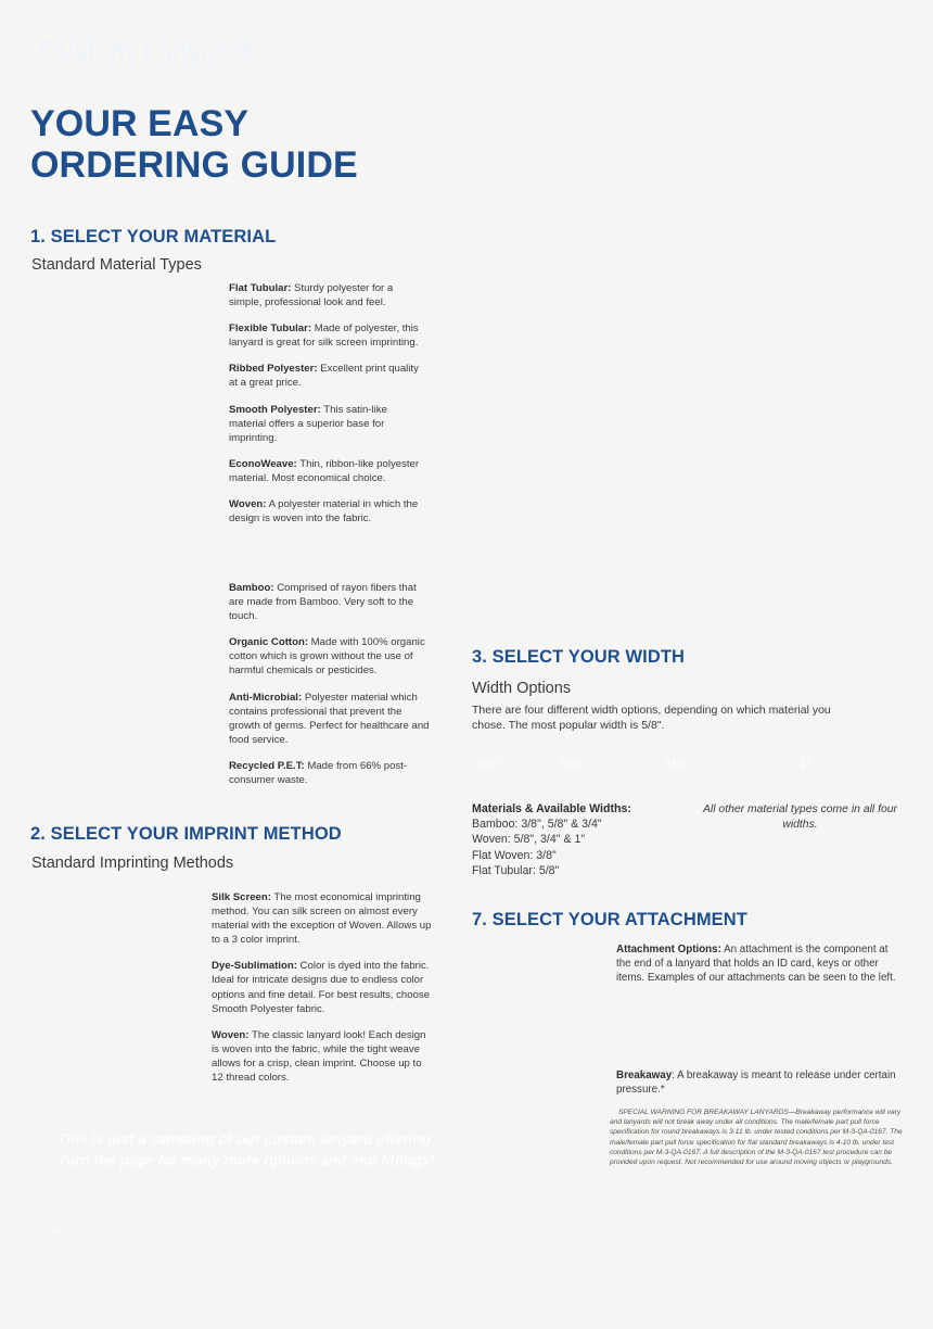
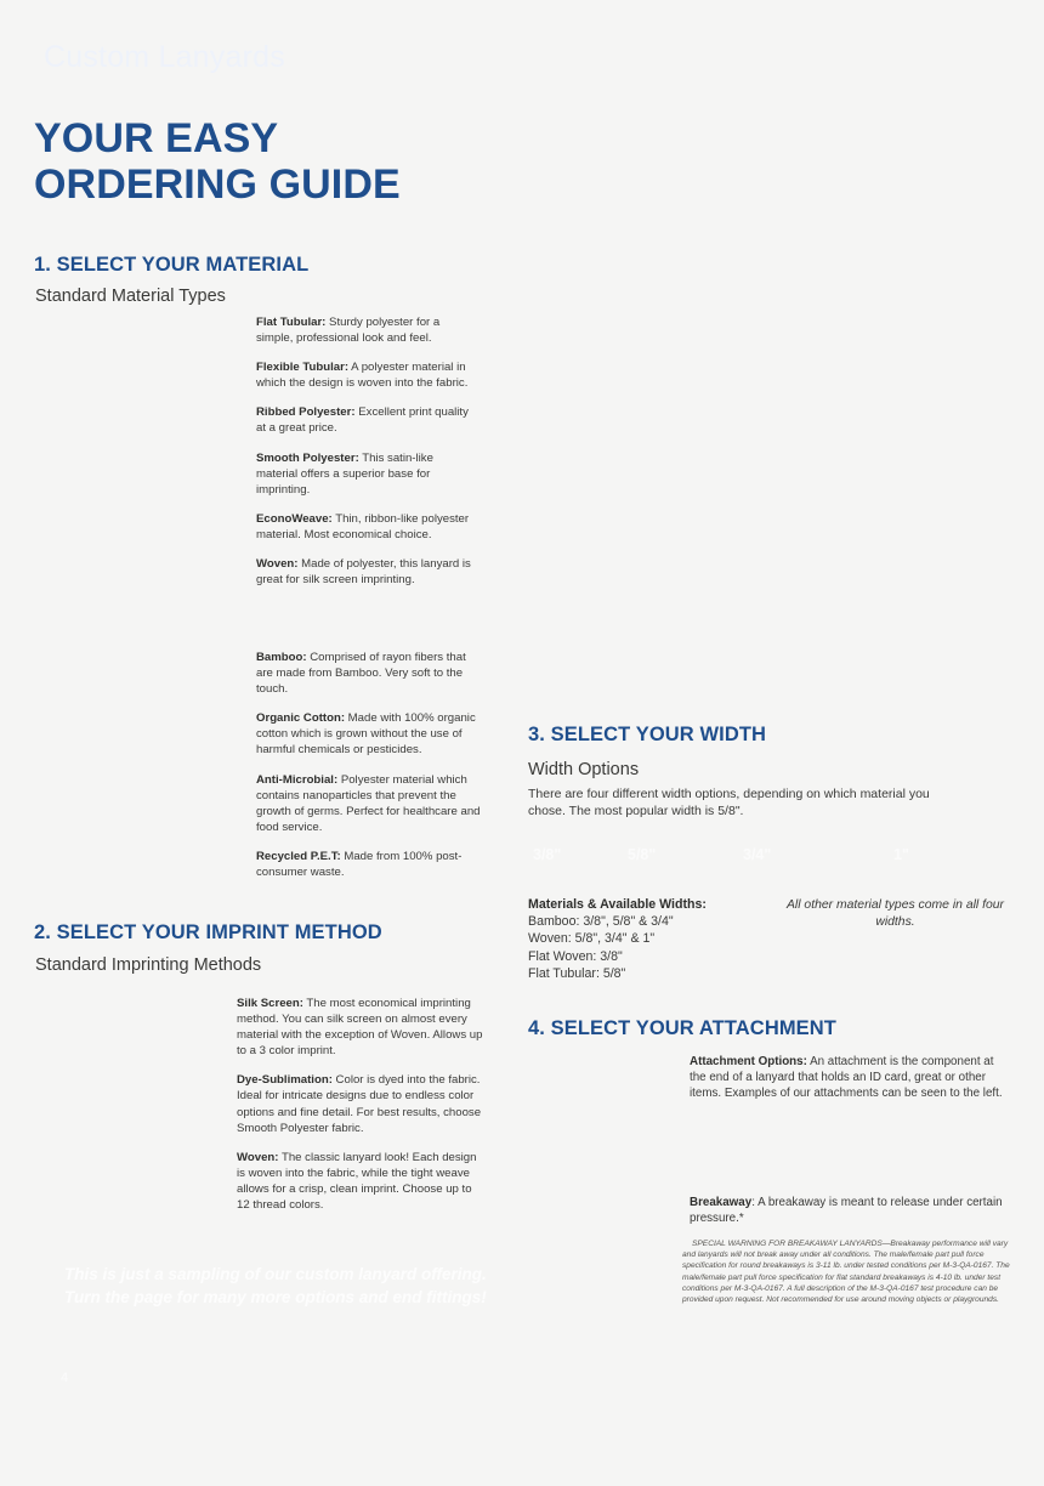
  YOUR EASY
  ORDERING GUIDE
  1. SELECT YOUR MATERIAL
  Standard Material Types
  Flat Tubular: Sturdy polyester for a simple, professional look and feel.
- Flexible Tubular: Made of polyester, this lanyard is great for silk screen imprinting.
+ Flexible Tubular: A polyester material in which the design is woven into the fabric.
  Ribbed Polyester: Excellent print quality at a great price.
  Smooth Polyester: This satin-like material offers a superior base for imprinting.
  EconoWeave: Thin, ribbon-like polyester material. Most economical choice.
- Woven: A polyester material in which the design is woven into the fabric.
+ Woven: Made of polyester, this lanyard is great for silk screen imprinting.
  Bamboo: Comprised of rayon fibers that are made from Bamboo. Very soft to the touch.
  Organic Cotton: Made with 100% organic cotton which is grown without the use of harmful chemicals or pesticides.
- Anti-Microbial: Polyester material which contains professional that prevent the growth of germs. Perfect for healthcare and food service.
+ Anti-Microbial: Polyester material which contains nanoparticles that prevent the growth of germs. Perfect for healthcare and food service.
- Recycled P.E.T: Made from 66% post-consumer waste.
+ Recycled P.E.T: Made from 100% post-consumer waste.
  2. SELECT YOUR IMPRINT METHOD
  Standard Imprinting Methods
  Silk Screen: The most economical imprinting method. You can silk screen on almost every material with the exception of Woven. Allows up to a 3 color imprint.
  Dye-Sublimation: Color is dyed into the fabric. Ideal for intricate designs due to endless color options and fine detail. For best results, choose Smooth Polyester fabric.
  Woven: The classic lanyard look! Each design is woven into the fabric, while the tight weave allows for a crisp, clean imprint. Choose up to 12 thread colors.
  3. SELECT YOUR WIDTH
  Width Options
  There are four different width options, depending on which material you chose. The most popular width is 5/8".
  Materials & Available Widths:
  Bamboo: 3/8", 5/8" & 3/4"
  Woven: 5/8", 3/4" & 1"
  Flat Woven: 3/8"
  Flat Tubular: 5/8"
  All other material types come in all four widths.
- 7. SELECT YOUR ATTACHMENT
+ 4. SELECT YOUR ATTACHMENT
- Attachment Options: An attachment is the component at the end of a lanyard that holds an ID card, keys or other items. Examples of our attachments can be seen to the left.
+ Attachment Options: An attachment is the component at the end of a lanyard that holds an ID card, great or other items. Examples of our attachments can be seen to the left.
  Breakaway: A breakaway is meant to release under certain pressure.*
